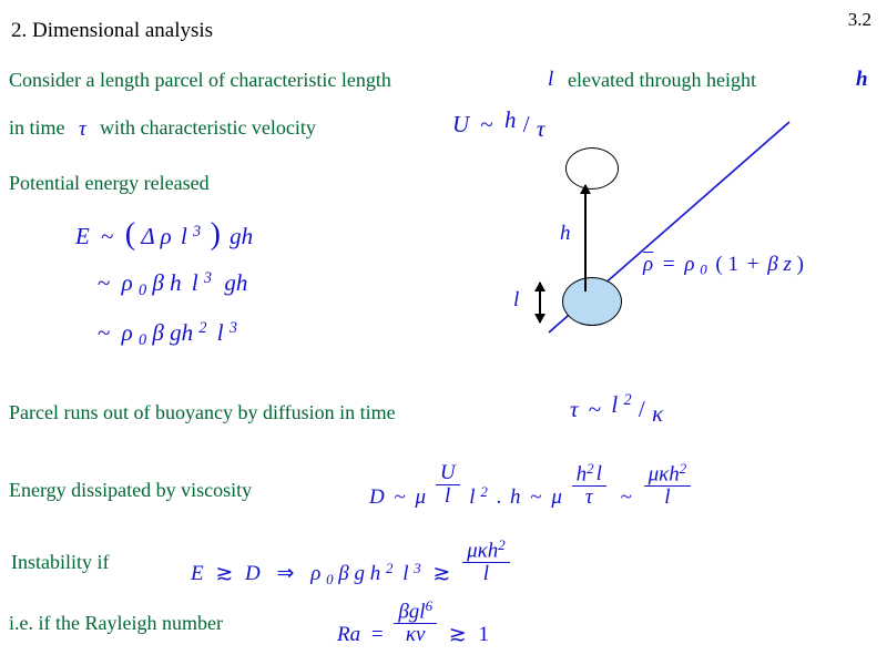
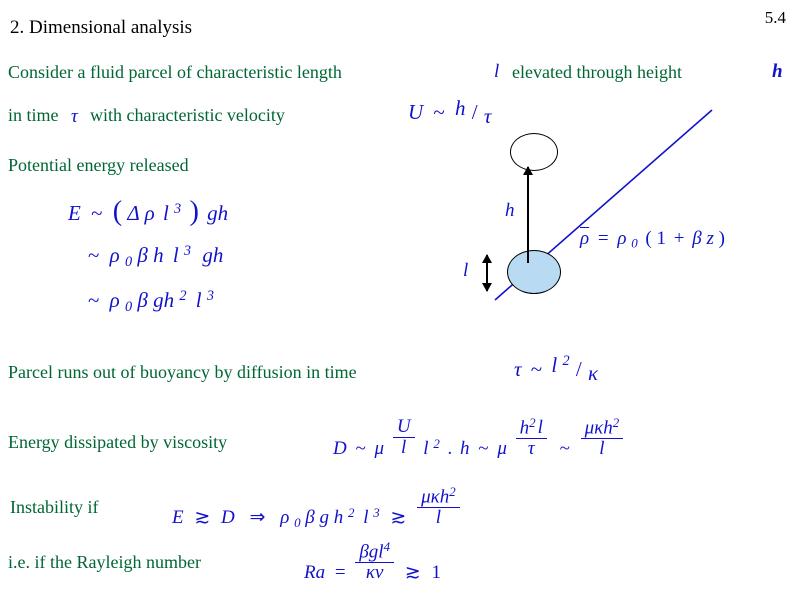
- 3.2
+ 5.4
  2. Dimensional analysis
- Consider a length parcel of characteristic length
+ Consider a fluid parcel of characteristic length
  l
  elevated through height
  h
  in time
  τ
  with characteristic velocity
  U ~ h / τ
  Potential energy released
  E ~ ( Δ ρ l 3 ) gh
  ~ ρ 0 β h l 3 gh
  ~ ρ 0 β gh 2 l 3
  h
  l
  ρ = ρ 0 ( 1 + β z )
  Parcel runs out of buoyancy by diffusion in time
  τ ~ l 2 / κ
  Energy dissipated by viscosity
  D ~ μ
  U
  l
  l 2 . h ~ μ
  h2 l
  τ
  ~
  μκh2
  l
  Instability if
  E ≳ D ⇒ ρ 0 β g h 2 l 3 ≳
  μκh2
  l
  i.e. if the Rayleigh number
  Ra =
- βgl6
+ βgl4
  κν
  ≳ 1
